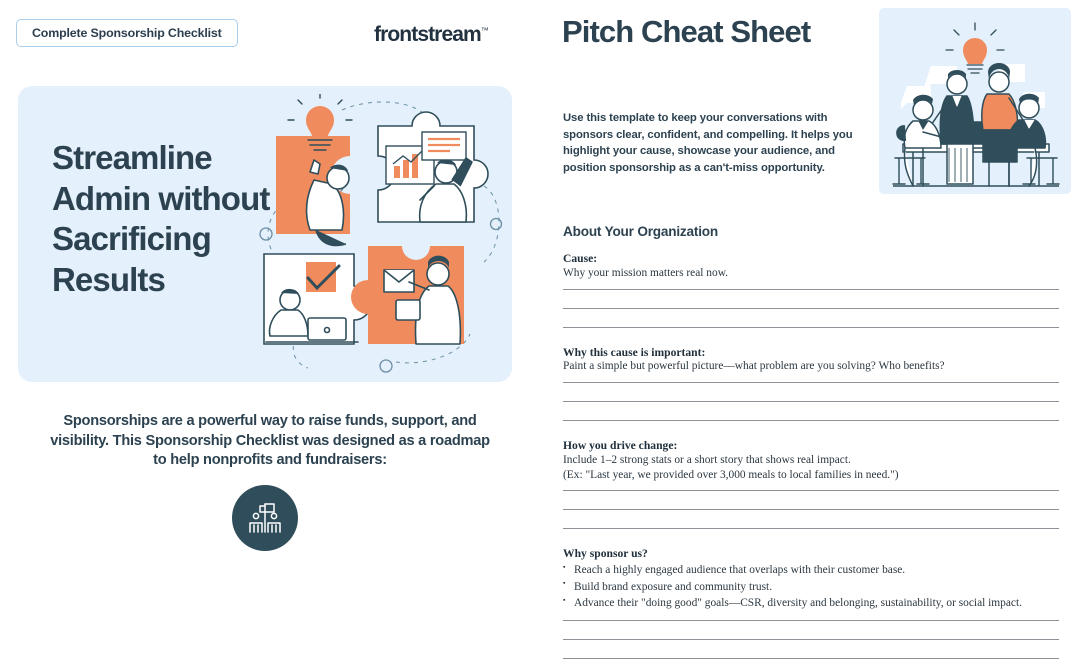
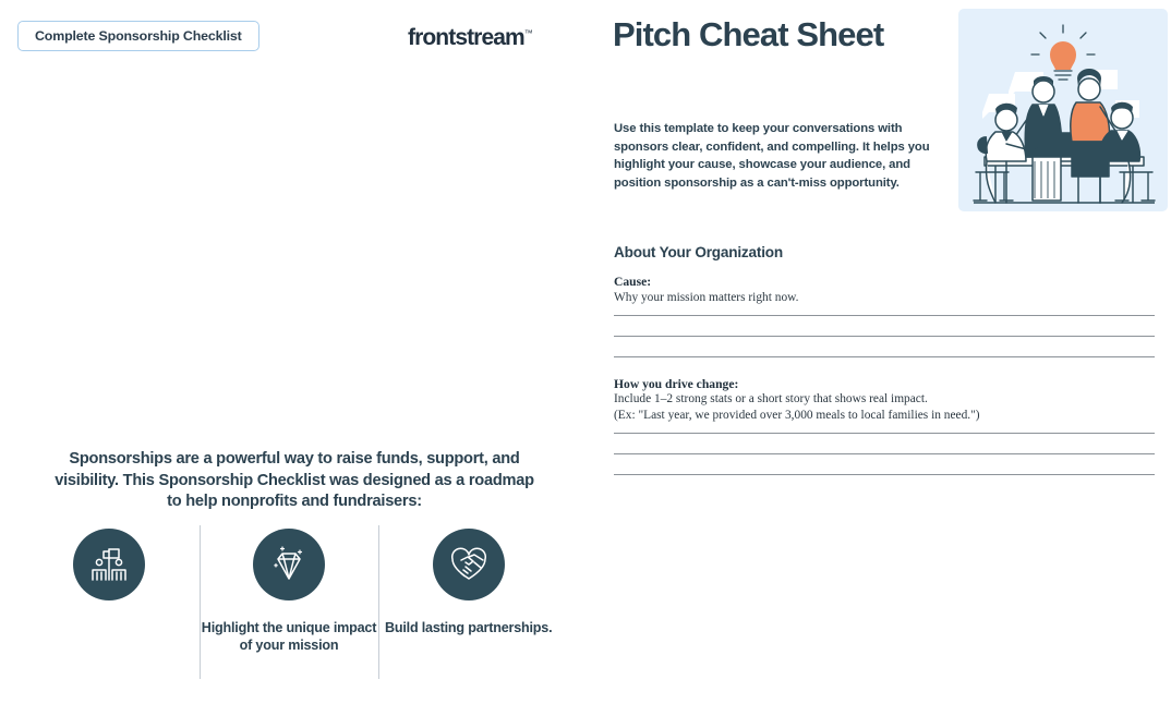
  Complete Sponsorship Checklist
  frontstream™
- Streamline Admin without Sacrificing Results
  Sponsorships are a powerful way to raise funds, support, and visibility. This Sponsorship Checklist was designed as a roadmap to help nonprofits and fundraisers:
+ Highlight the unique impact of your mission
+ Build lasting partnerships.
  Pitch Cheat Sheet
  Use this template to keep your conversations with sponsors clear, confident, and compelling. It helps you highlight your cause, showcase your audience, and position sponsorship as a can't-miss opportunity.
  About Your Organization
  Cause:
- Why your mission matters real now.
+ Why your mission matters right now.
- Why this cause is important:
- Paint a simple but powerful picture—what problem are you solving? Who benefits?
  How you drive change:
  Include 1–2 strong stats or a short story that shows real impact.
  (Ex: "Last year, we provided over 3,000 meals to local families in need.")
- Why sponsor us?
- Reach a highly engaged audience that overlaps with their customer base.
- Build brand exposure and community trust.
- Advance their "doing good" goals—CSR, diversity and belonging, sustainability, or social impact.
